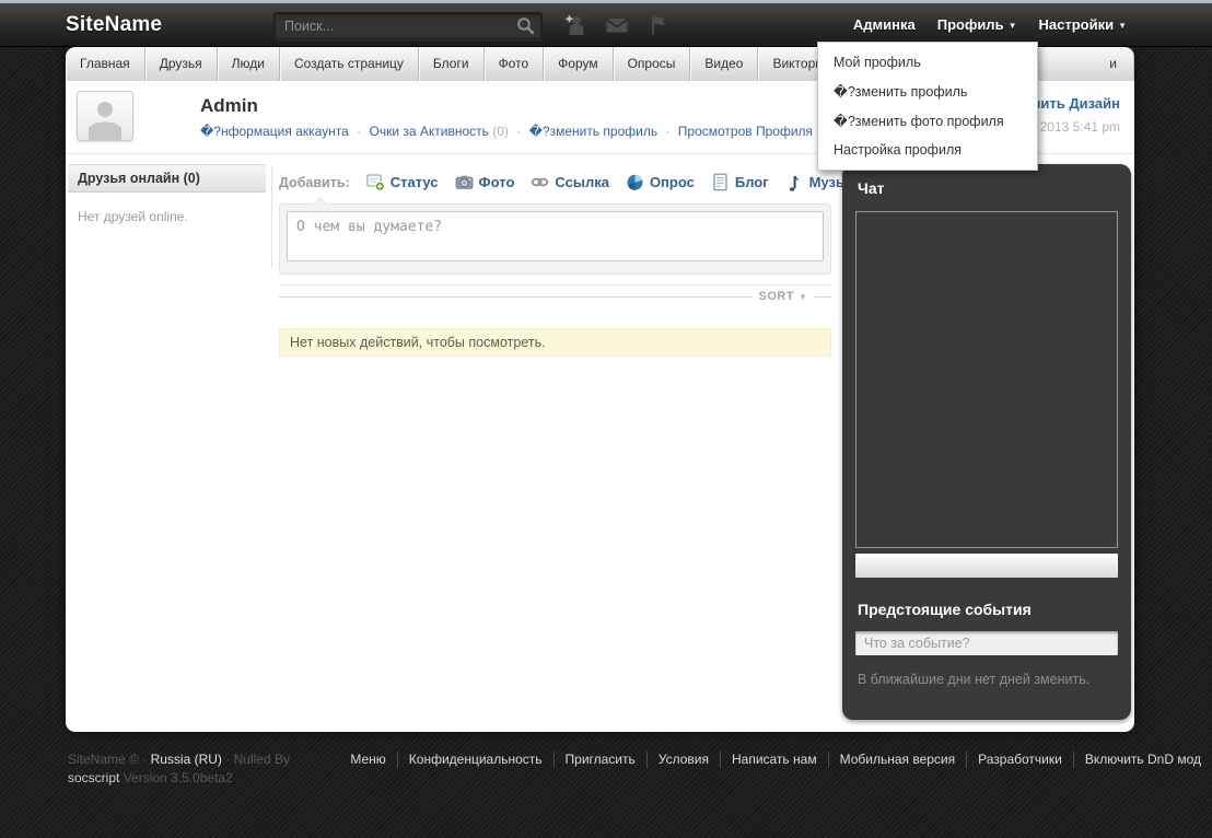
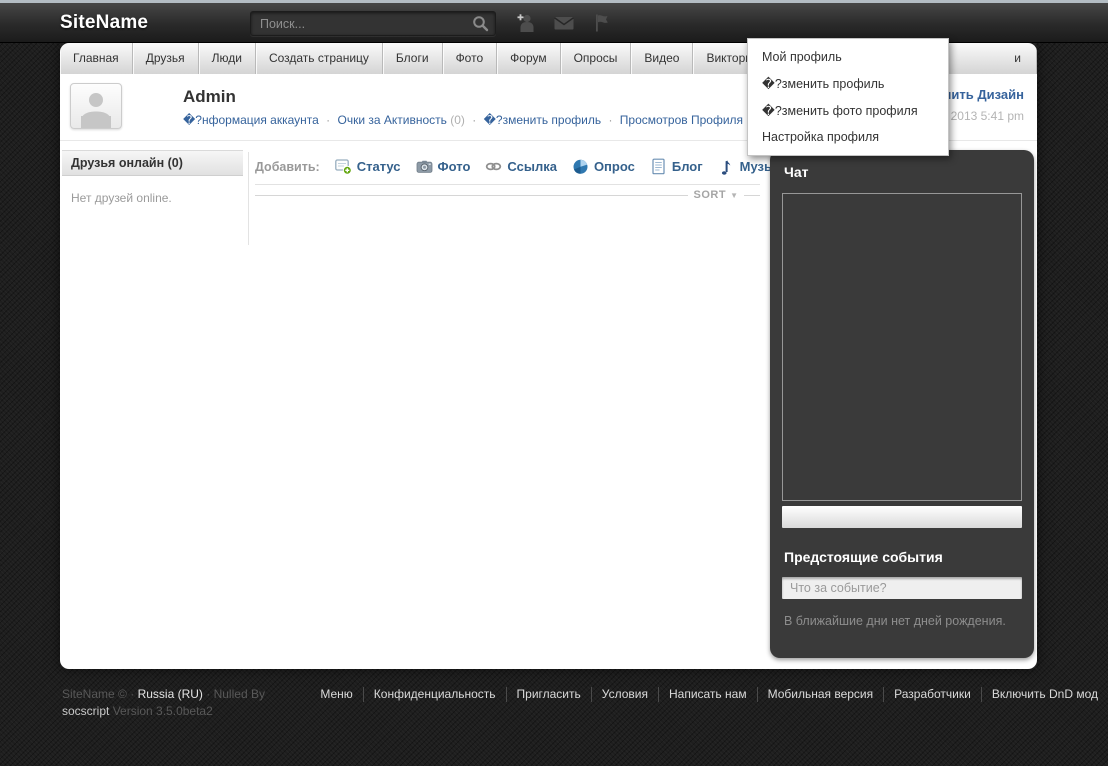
  SiteName
  Поиск...
- Админка
- Профиль ▼
- Настройки ▼
  Главная
  Друзья
  Люди
  Создать страницу
  Блоги
  Фото
  Форум
  Опросы
  Видео
  и
  Admin
  �?нформация аккаунта · Очки за Активность (0) · �?зменить профиль · Просмотров Профиля
  ить Дизайн
  2013 5:41 pm
  Друзья онлайн (0)
  Нет друзей online.
  Добавить:
  Статус
  Фото
  Ссылка
  Опрос
  Блог
- О чем вы думаете?
  SORT
  ▼
- Нет новых действий, чтобы посмотреть.
  Чат
  Предстоящие события
  Что за событие?
- В ближайшие дни нет дней зменить.
+ В ближайшие дни нет дней рождения.
  Мой профиль
  �?зменить профиль
  �?зменить фото профиля
  Настройка профиля
  SiteName © · Russia (RU) · Nulled By socscript Version 3.5.0beta2
  Меню
  Конфиденциальность
  Пригласить
  Условия
  Написать нам
  Мобильная версия
  Разработчики
  Включить DnD мод
